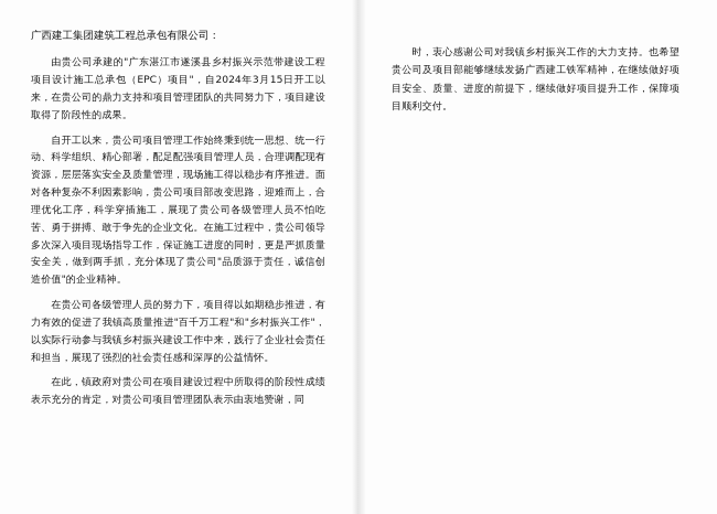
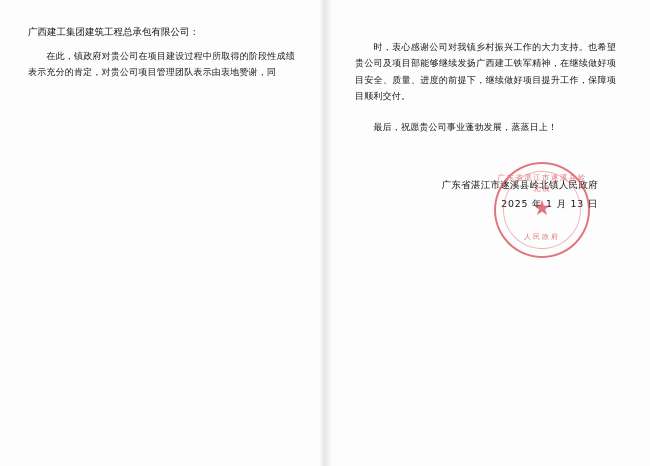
  广西建工集团建筑工程总承包有限公司：
- 由贵公司承建的"广东湛江市遂溪县乡村振兴示范带建设工程项目设计施工总承包（EPC）项目"，自2024年3月15日开工以来，在贵公司的鼎力支持和项目管理团队的共同努力下，项目建设取得了阶段性的成果。
- 自开工以来，贵公司项目管理工作始终秉到统一思想、统一行动、科学组织、精心部署，配足配强项目管理人员，合理调配现有资源，层层落实安全及质量管理，现场施工得以稳步有序推进。面对各种复杂不利因素影响，贵公司项目部改变思路，迎难而上，合理优化工序，科学穿插施工，展现了贵公司各级管理人员不怕吃苦、勇于拼搏、敢于争先的企业文化。在施工过程中，贵公司领导多次深入项目现场指导工作，保证施工进度的同时，更是严抓质量安全关，做到两手抓，充分体现了贵公司"品质源于责任，诚信创造价值"的企业精神。
- 在贵公司各级管理人员的努力下，项目得以如期稳步推进，有力有效的促进了我镇高质量推进"百千万工程"和"乡村振兴工作"，以实际行动参与我镇乡村振兴建设工作中来，践行了企业社会责任和担当，展现了强烈的社会责任感和深厚的公益情怀。
  在此，镇政府对贵公司在项目建设过程中所取得的阶段性成绩表示充分的肯定，对贵公司项目管理团队表示由衷地赞谢，同
  时，衷心感谢公司对我镇乡村振兴工作的大力支持。也希望贵公司及项目部能够继续发扬广西建工铁军精神，在继续做好项目安全、质量、进度的前提下，继续做好项目提升工作，保障项目顺利交付。
+ 最后，祝愿贵公司事业蓬勃发展，蒸蒸日上！
+ 广东省湛江市遂溪县岭北镇
+ ★
+ 人民政府
+ 广东省湛江市遂溪县岭北镇人民政府
+ 2025 年 1 月 13 日
